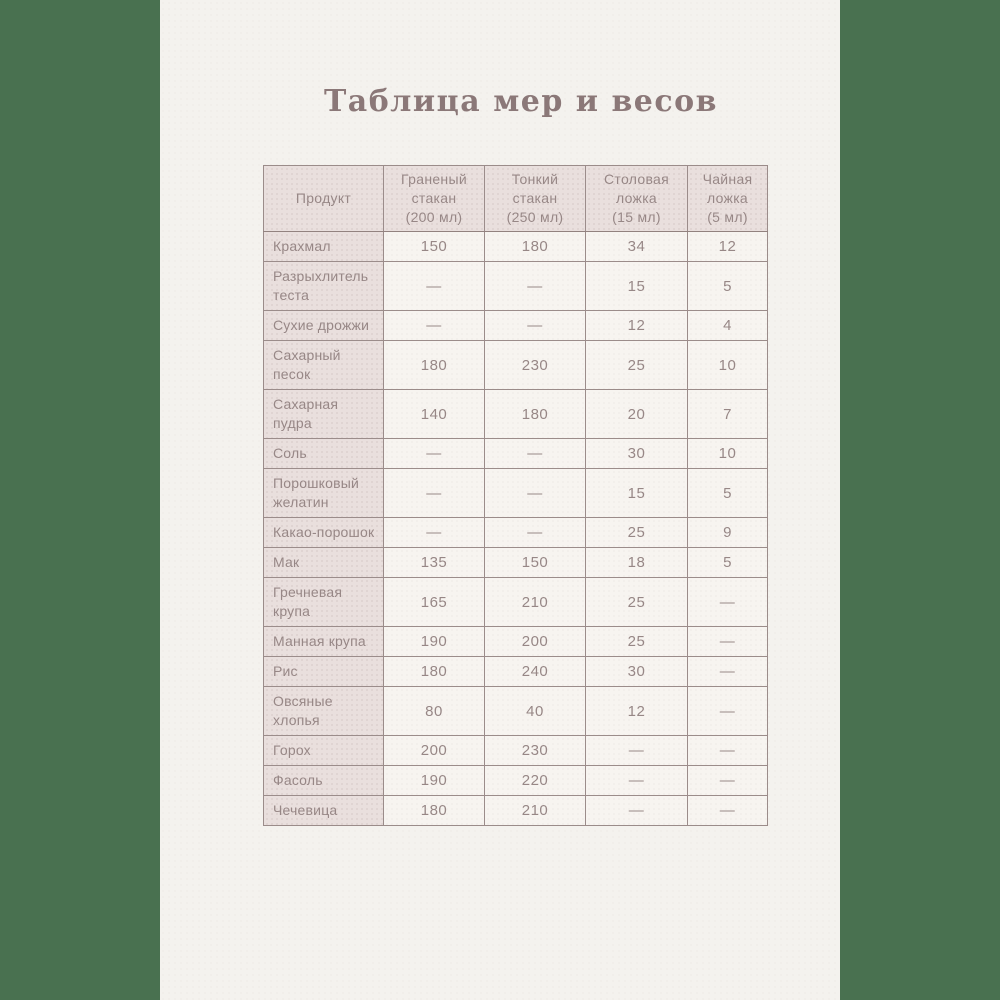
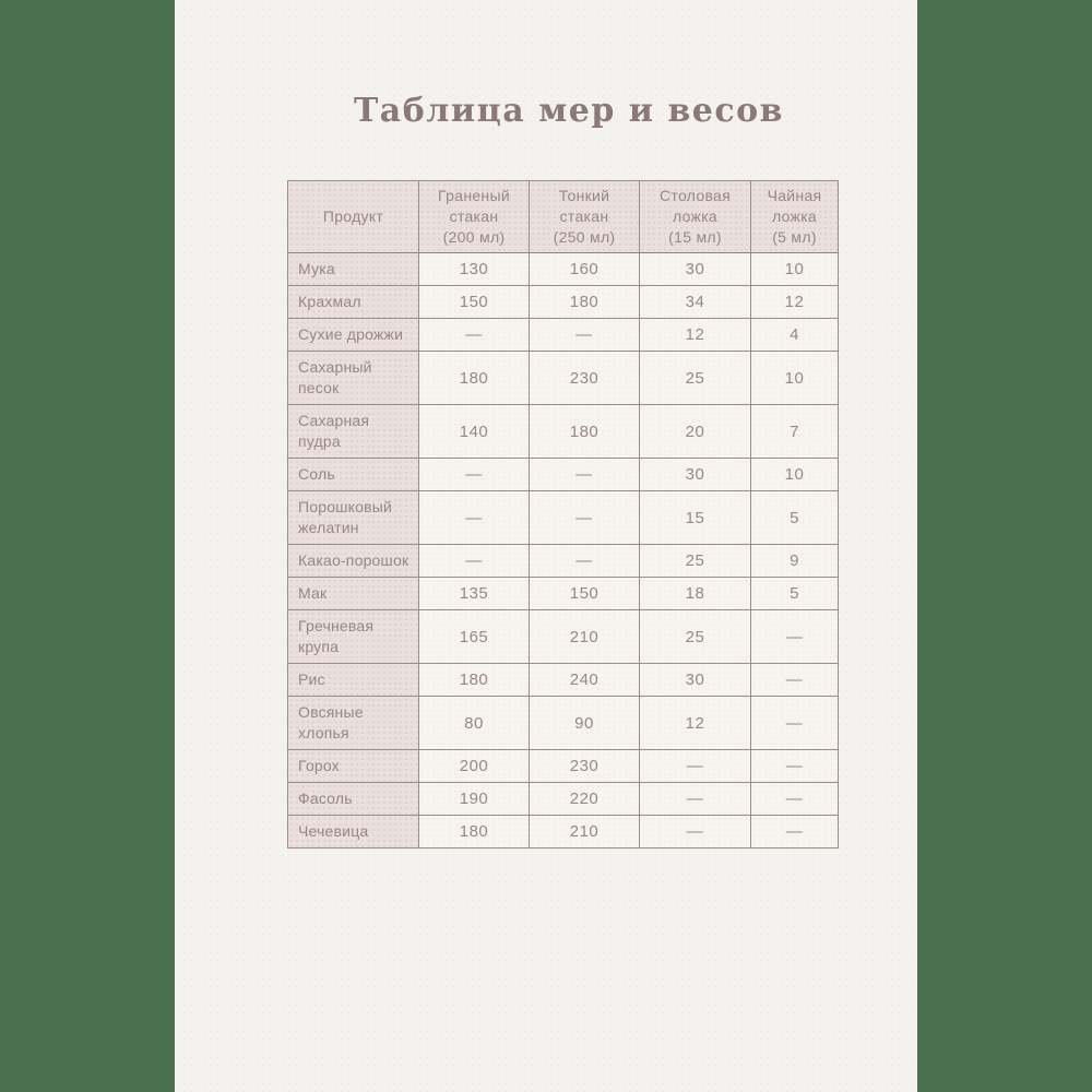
  Таблица мер и весов
  Продукт	Граненый стакан (200 мл)	Тонкий стакан (250 мл)	Столовая ложка (15 мл)	Чайная ложка (5 мл)
+ Мука	130	160	30	10
  Крахмал	150	180	34	12
- Разрыхлитель теста	—	—	15	5
  Сухие дрожжи	—	—	12	4
  Сахарный песок	180	230	25	10
  Сахарная пудра	140	180	20	7
  Соль	—	—	30	10
  Порошковый желатин	—	—	15	5
  Какао-порошок	—	—	25	9
  Мак	135	150	18	5
  Гречневая крупа	165	210	25	—
- Манная крупа	190	200	25	—
  Рис	180	240	30	—
- Овсяные хлопья	80	40	12	—
+ Овсяные хлопья	80	90	12	—
  Горох	200	230	—	—
  Фасоль	190	220	—	—
  Чечевица	180	210	—	—
